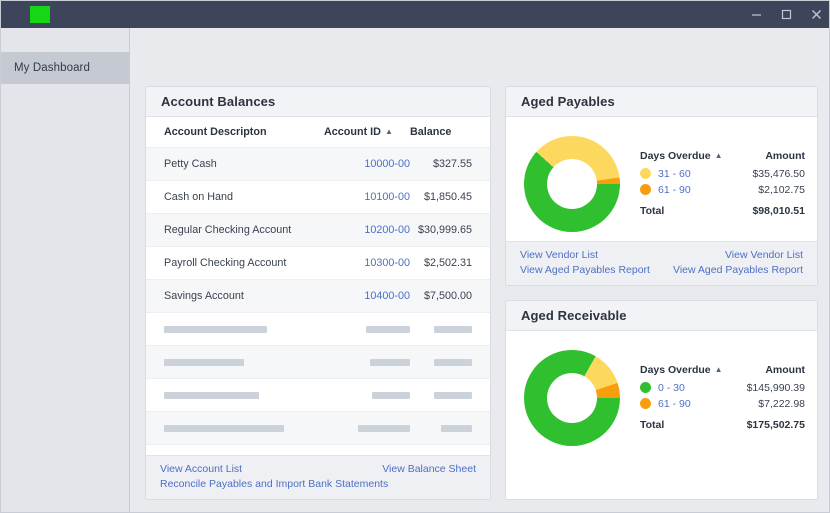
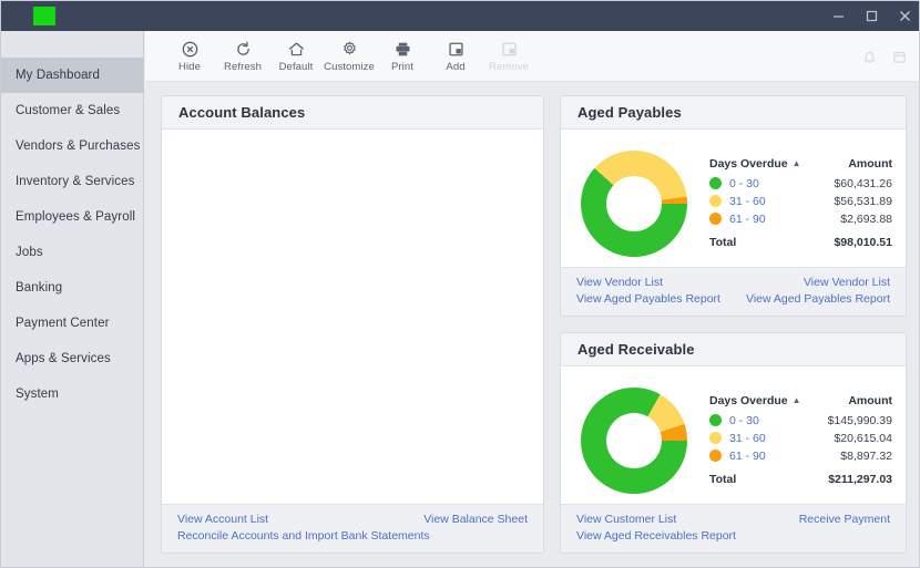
  My Dashboard
+ Customer & Sales
+ Vendors & Purchases
+ Inventory & Services
+ Employees & Payroll
+ Jobs
+ Banking
+ Payment Center
+ Apps & Services
+ System
+ Hide
+ Refresh
+ Default
+ Customize
+ Print
+ Add
+ Remove
  Account Balances
- Account Descripton	Account ID ▲	Balance
- Petty Cash	10000-00	$327.55
- Cash on Hand	10100-00	$1,850.45
- Regular Checking Account	10200-00	$30,999.65
- Payroll Checking Account	10300-00	$2,502.31
- Savings Account	10400-00	$7,500.00
  View Account List
  View Balance Sheet
- Reconcile Payables and Import Bank Statements
+ Reconcile Accounts and Import Bank Statements
  Aged Payables
  Days Overdue ▲	Amount
+ 0 - 30	$60,431.26
- 31 - 60	$35,476.50
+ 31 - 60	$56,531.89
- 61 - 90	$2,102.75
+ 61 - 90	$2,693.88
  Total	$98,010.51
  View Vendor List
  View Vendor List
  View Aged Payables Report
  View Aged Payables Report
  Aged Receivable
  Days Overdue ▲	Amount
  0 - 30	$145,990.39
+ 31 - 60	$20,615.04
- 61 - 90	$7,222.98
+ 61 - 90	$8,897.32
- Total	$175,502.75
+ Total	$211,297.03
+ View Customer List
+ Receive Payment
+ View Aged Receivables Report
